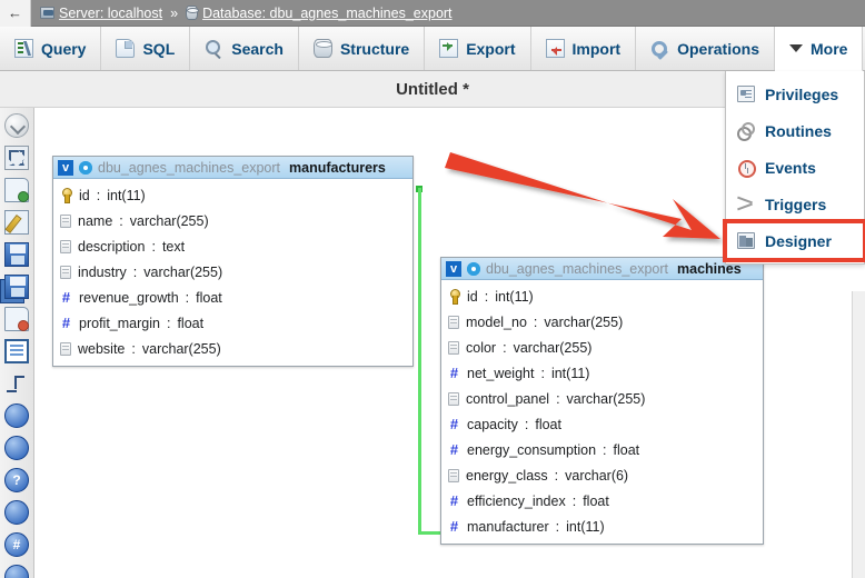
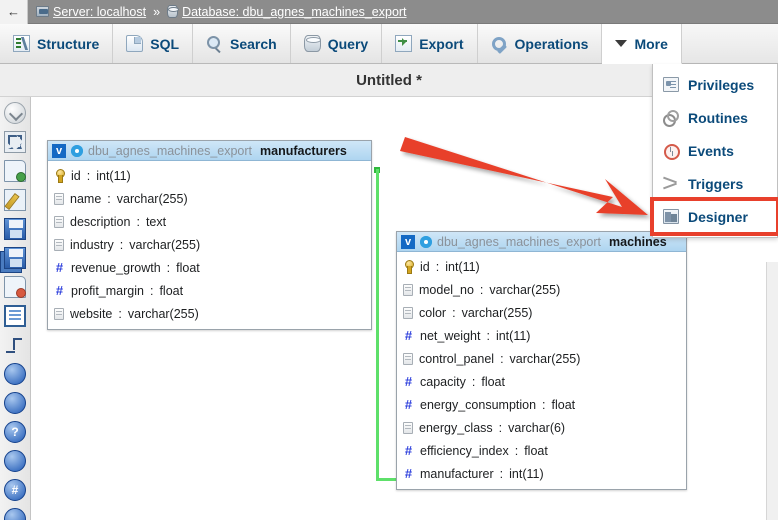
  ←
  Server: localhost
  »
  Database: dbu_agnes_machines_export
- Query
+ Structure
  SQL
  Search
- Structure
+ Query
  Export
- Import
  Operations
  More
  Untitled *
  v
  dbu_agnes_machines_export
  manufacturers
  id
  :
  int(11)
  name
  :
  varchar(255)
  description
  :
  text
  industry
  :
  varchar(255)
  #
  revenue_growth
  :
  float
  #
  profit_margin
  :
  float
  website
  :
  varchar(255)
  v
  dbu_agnes_machines_export
  machines
  id
  :
  int(11)
  model_no
  :
  varchar(255)
  color
  :
  varchar(255)
  #
  net_weight
  :
  int(11)
  control_panel
  :
  varchar(255)
  #
  capacity
  :
  float
  #
  energy_consumption
  :
  float
  energy_class
  :
  varchar(6)
  #
  efficiency_index
  :
  float
  #
  manufacturer
  :
  int(11)
  ?
  #
  Privileges
  Routines
  Events
  Triggers
  Designer
